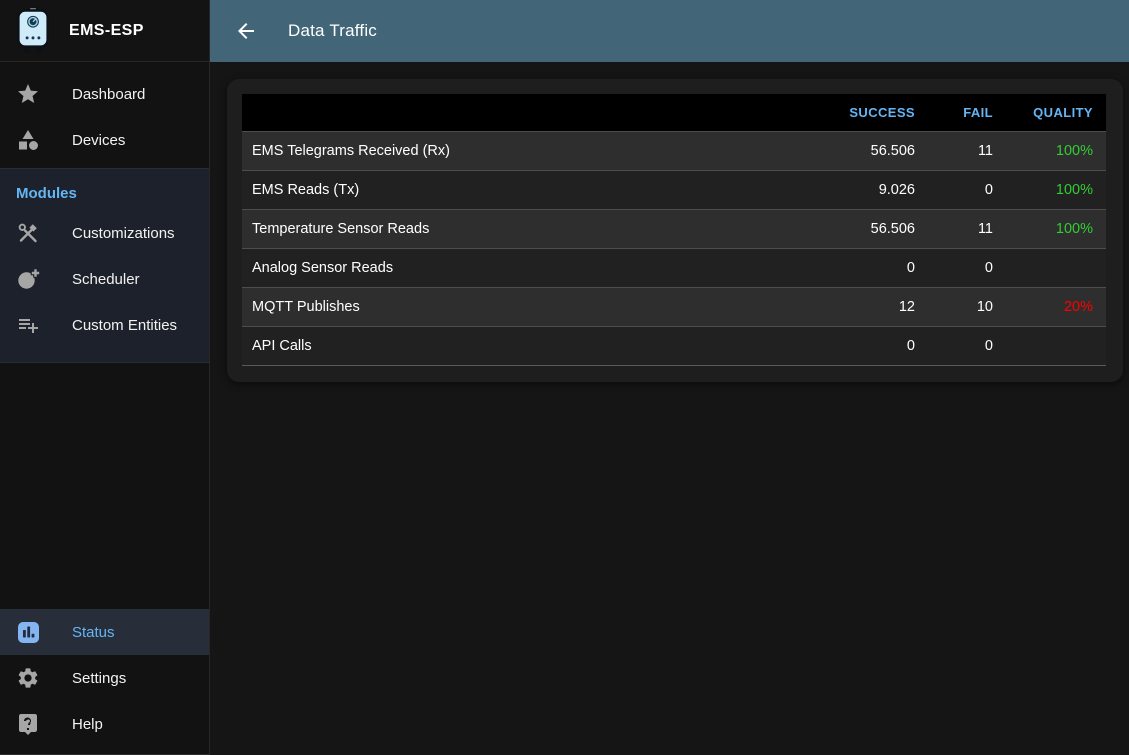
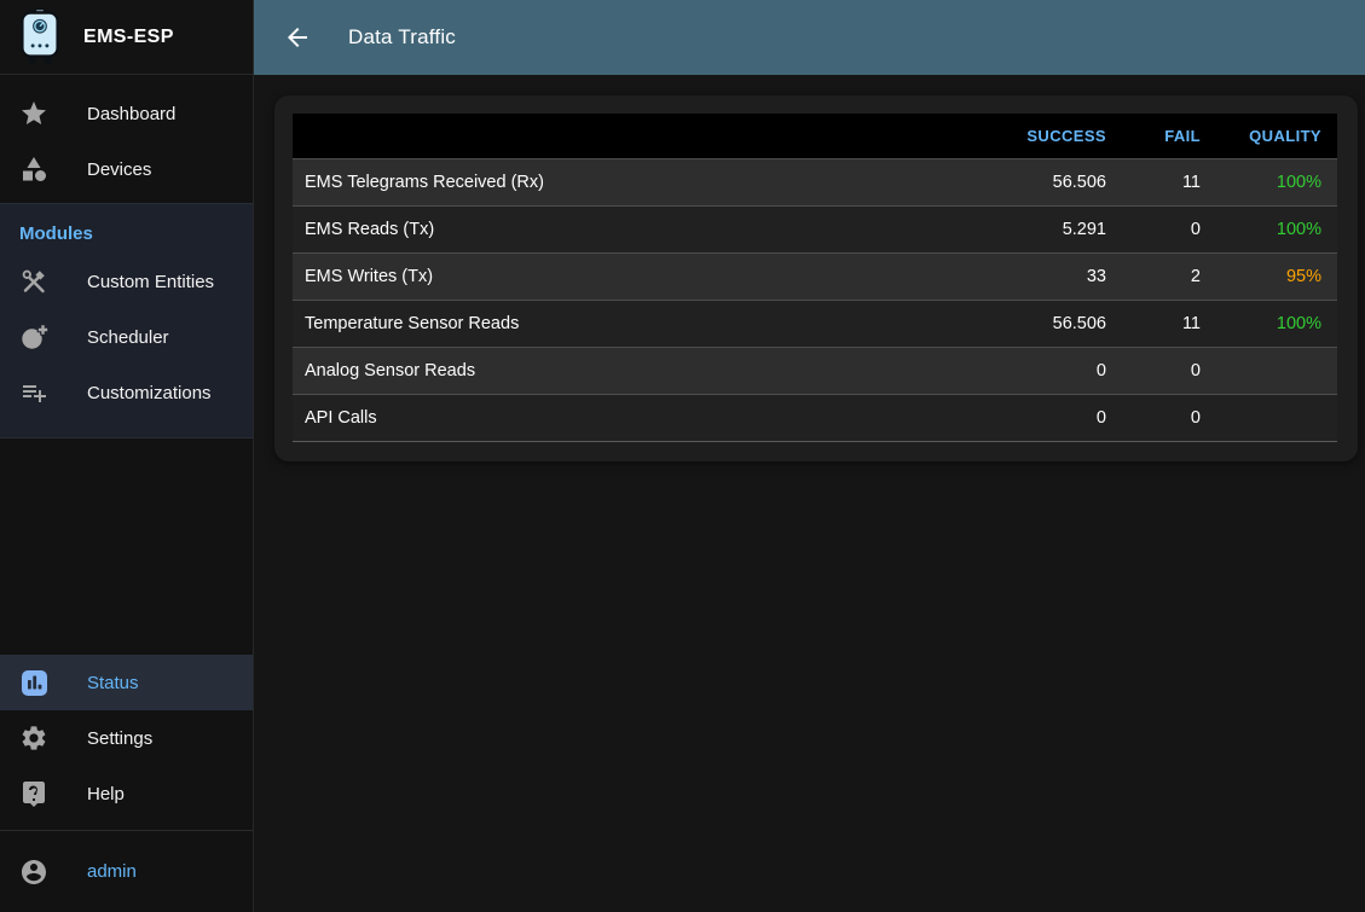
  EMS-ESP
  Dashboard
  Devices
  Modules
- Customizations
+ Custom Entities
  Scheduler
- Custom Entities
+ Customizations
  Status
  Settings
  Help
+ admin
  Data Traffic
  	SUCCESS	FAIL	QUALITY
  EMS Telegrams Received (Rx)	56.506	11	100%
- EMS Reads (Tx)	9.026	0	100%
+ EMS Reads (Tx)	5.291	0	100%
+ EMS Writes (Tx)	33	2	95%
  Temperature Sensor Reads	56.506	11	100%
  Analog Sensor Reads	0	0
- MQTT Publishes	12	10	20%
  API Calls	0	0
